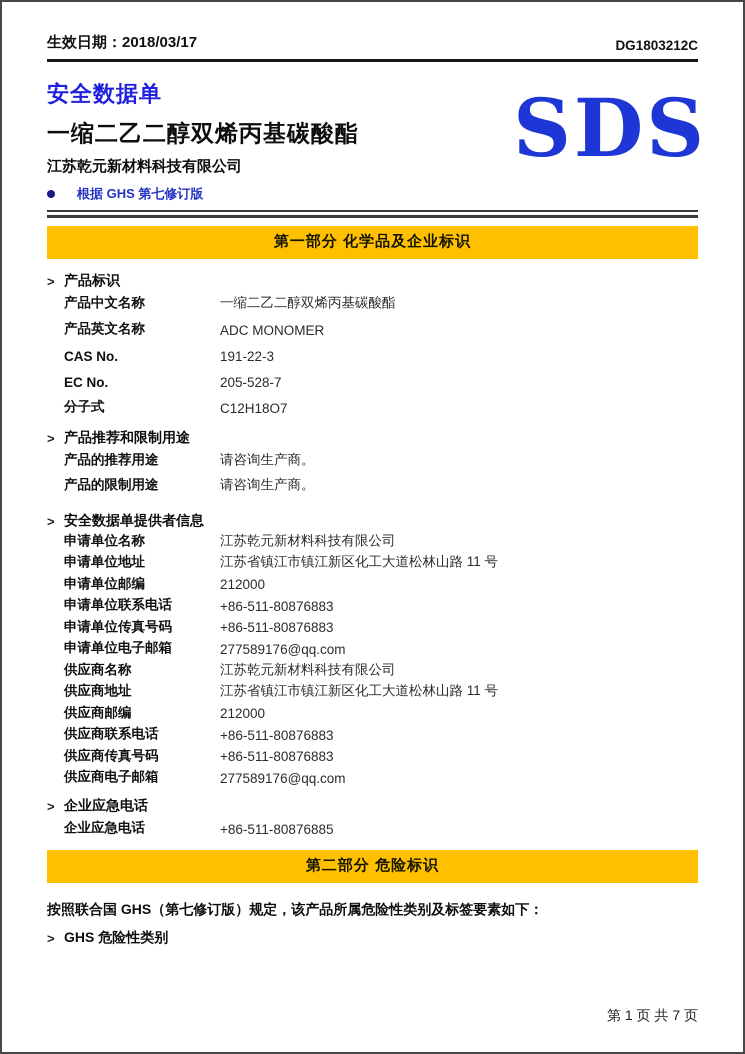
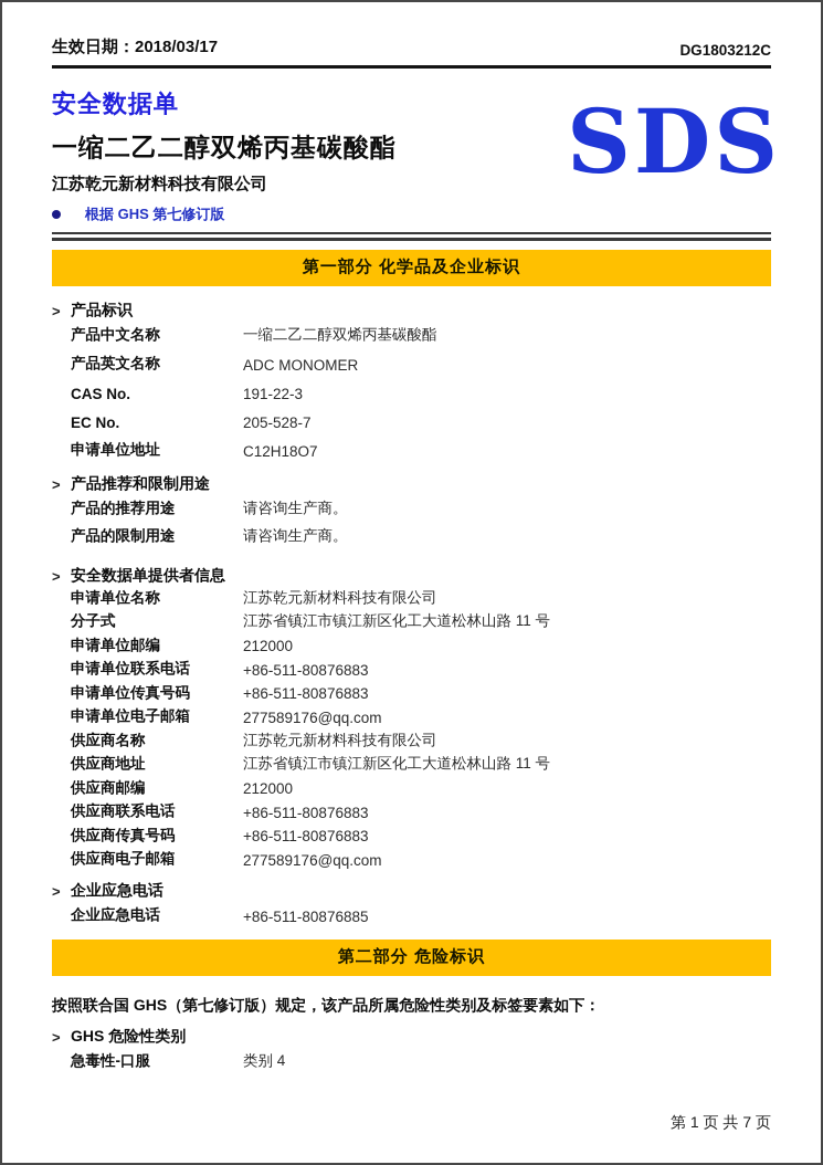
  生效日期：2018/03/17
  DG1803212C
  安全数据单
  一缩二乙二醇双烯丙基碳酸酯
  江苏乾元新材料科技有限公司
  根据 GHS 第七修订版
  SDS
  第一部分 化学品及企业标识
  >
  产品标识
  产品中文名称
  一缩二乙二醇双烯丙基碳酸酯
  产品英文名称
  ADC MONOMER
  CAS No.
  191-22-3
  EC No.
  205-528-7
- 分子式
+ 申请单位地址
  C12H18O7
  >
  产品推荐和限制用途
  产品的推荐用途
  请咨询生产商。
  产品的限制用途
  请咨询生产商。
  >
  安全数据单提供者信息
  申请单位名称
  江苏乾元新材料科技有限公司
- 申请单位地址
+ 分子式
  江苏省镇江市镇江新区化工大道松林山路 11 号
  申请单位邮编
  212000
  申请单位联系电话
  +86-511-80876883
  申请单位传真号码
  +86-511-80876883
  申请单位电子邮箱
  277589176@qq.com
  供应商名称
  江苏乾元新材料科技有限公司
  供应商地址
  江苏省镇江市镇江新区化工大道松林山路 11 号
  供应商邮编
  212000
  供应商联系电话
  +86-511-80876883
  供应商传真号码
  +86-511-80876883
  供应商电子邮箱
  277589176@qq.com
  >
  企业应急电话
  企业应急电话
  +86-511-80876885
  第二部分 危险标识
  按照联合国 GHS（第七修订版）规定，该产品所属危险性类别及标签要素如下：
  >
  GHS 危险性类别
+ 急毒性-口服
+ 类别 4
  第 1 页 共 7 页
